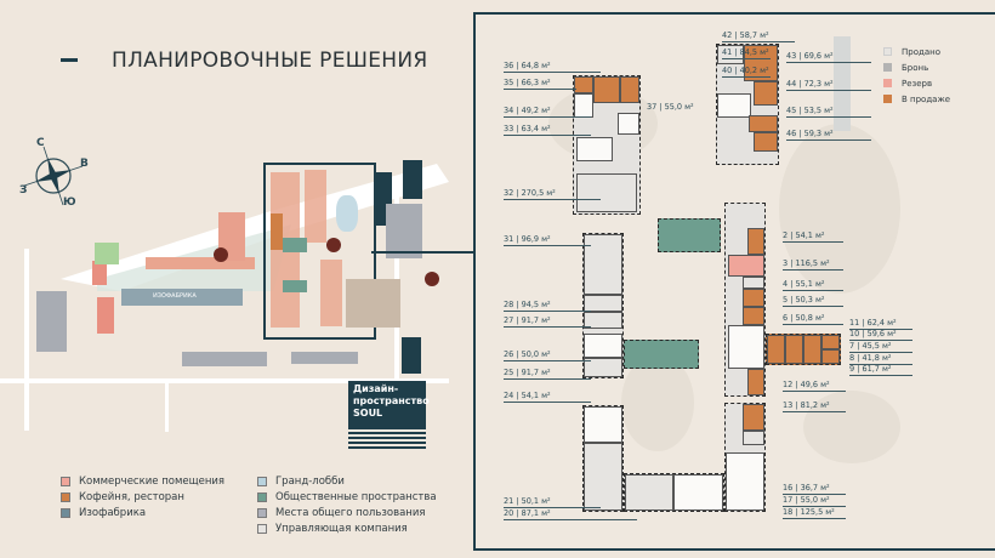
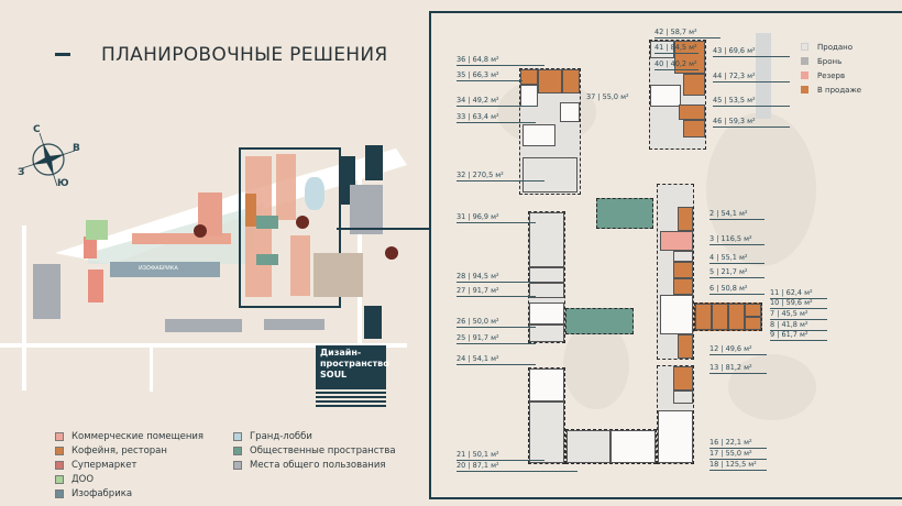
  ПЛАНИРОВОЧНЫЕ РЕШЕНИЯ
  С
  В
  Ю
  З
  Дизайн-пространство SOUL
  Коммерческие помещения
  Кофейня, ресторан
+ Супермаркет
+ ДОО
  Изофабрика
  Гранд-лобби
  Общественные пространства
  Места общего пользования
- Управляющая компания
  42 | 58,7 м²
  41 | 84,5 м²
  40 | 40,2 м²
  43 | 69,6 м²
  44 | 72,3 м²
  45 | 53,5 м²
  46 | 59,3 м²
  36 | 64,8 м²
  35 | 66,3 м²
  37 | 55,0 м²
  34 | 49,2 м²
  33 | 63,4 м²
  32 | 270,5 м²
  31 | 96,9 м²
  28 | 94,5 м²
  27 | 91,7 м²
  26 | 50,0 м²
  25 | 91,7 м²
  24 | 54,1 м²
  21 | 50,1 м²
  20 | 87,1 м²
  2 | 54,1 м²
  3 | 116,5 м²
  4 | 55,1 м²
- 5 | 50,3 м²
+ 5 | 21,7 м²
  6 | 50,8 м²
  11 | 62,4 м²
  10 | 59,6 м²
  7 | 45,5 м²
  8 | 41,8 м²
  9 | 61,7 м²
  12 | 49,6 м²
  13 | 81,2 м²
- 16 | 36,7 м²
+ 16 | 22,1 м²
  17 | 55,0 м²
  18 | 125,5 м²
  Продано
  Бронь
  Резерв
  В продаже
